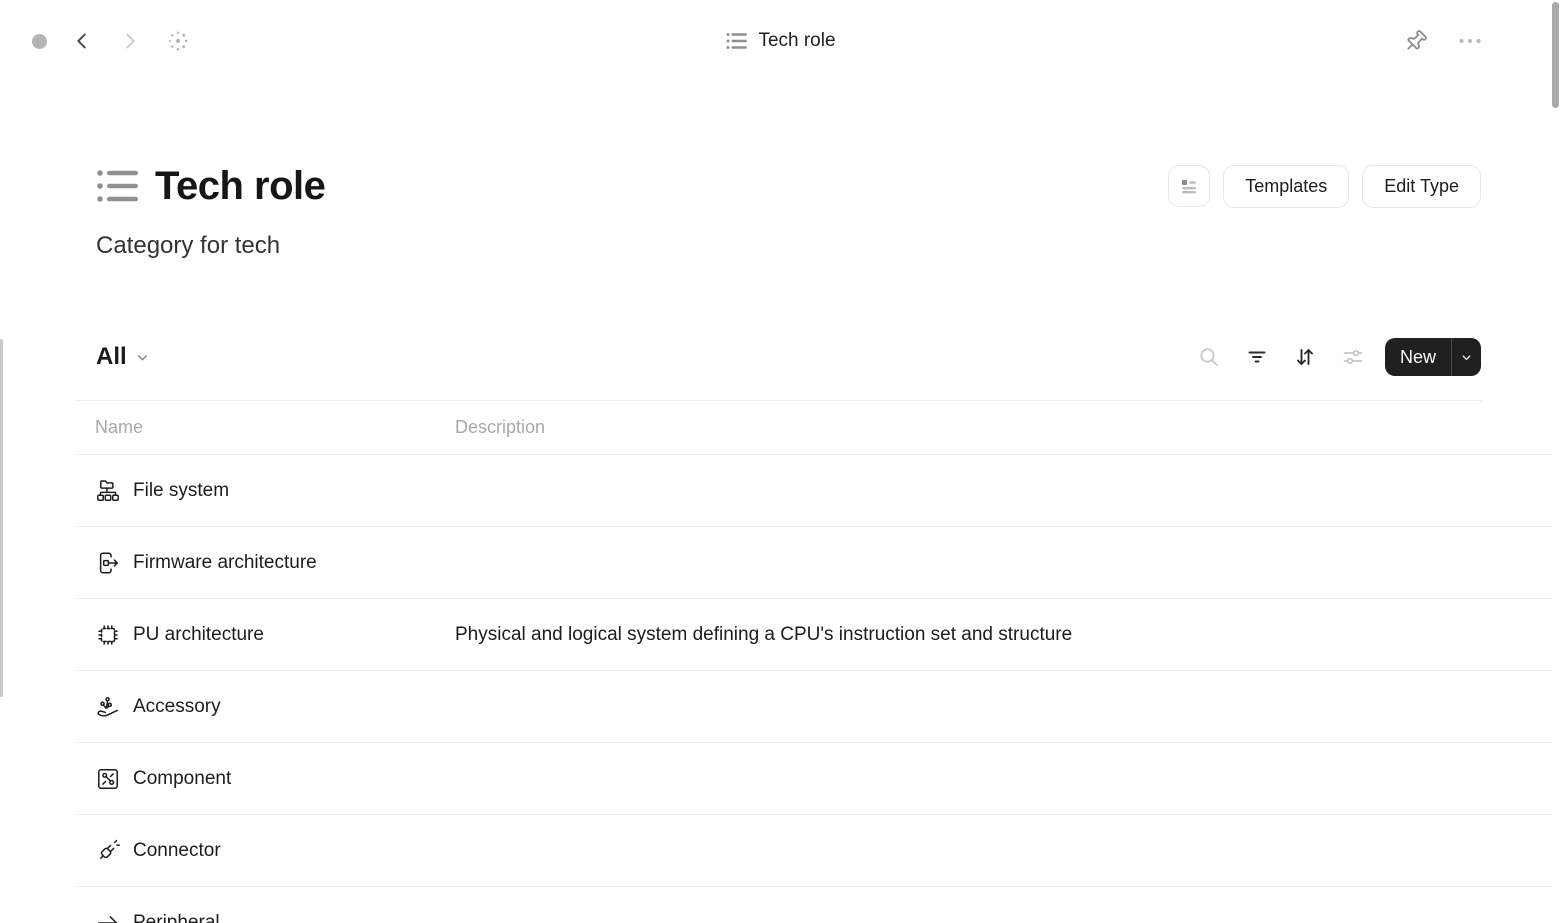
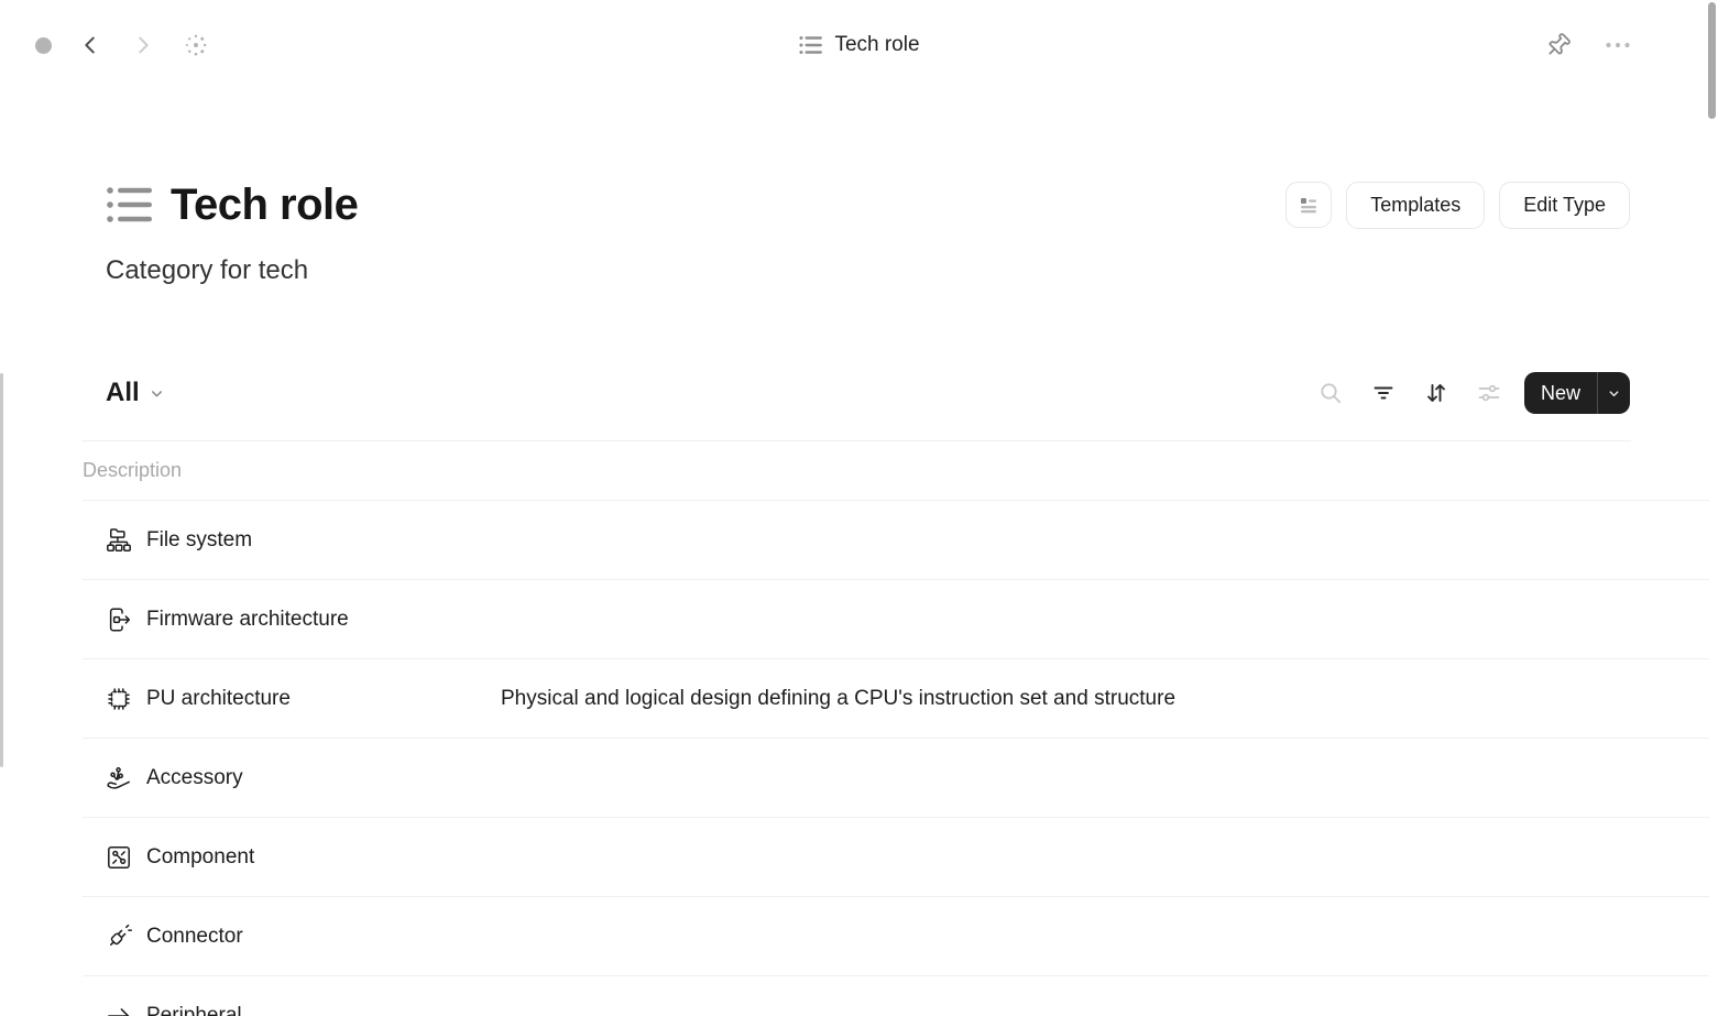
  Tech role
  Tech role
  Templates
  Edit Type
  Category for tech
  All
  New
- Name
  Description
  File system
  Firmware architecture
  PU architecture
- Physical and logical system defining a CPU's instruction set and structure
+ Physical and logical design defining a CPU's instruction set and structure
  Accessory
  Component
  Connector
  Peripheral
